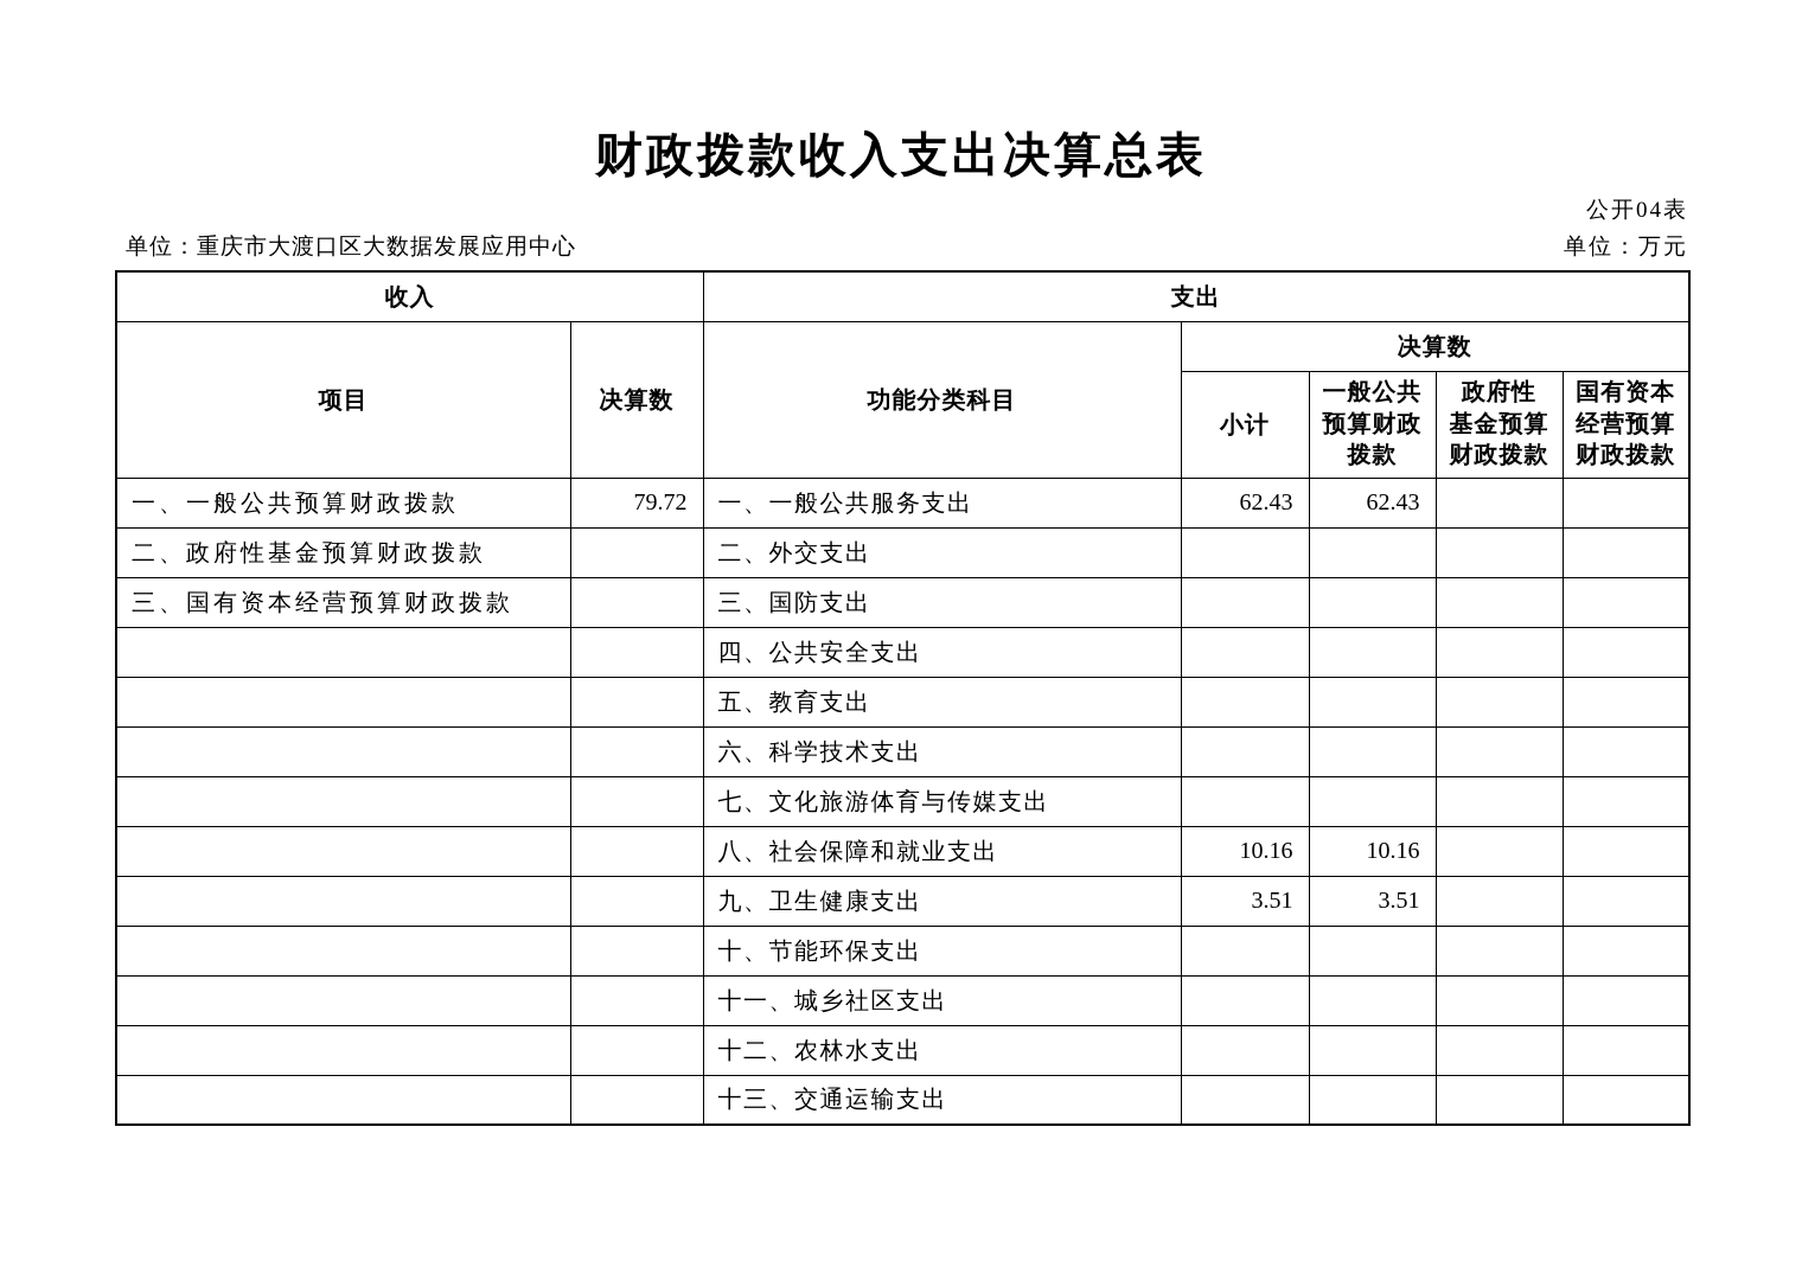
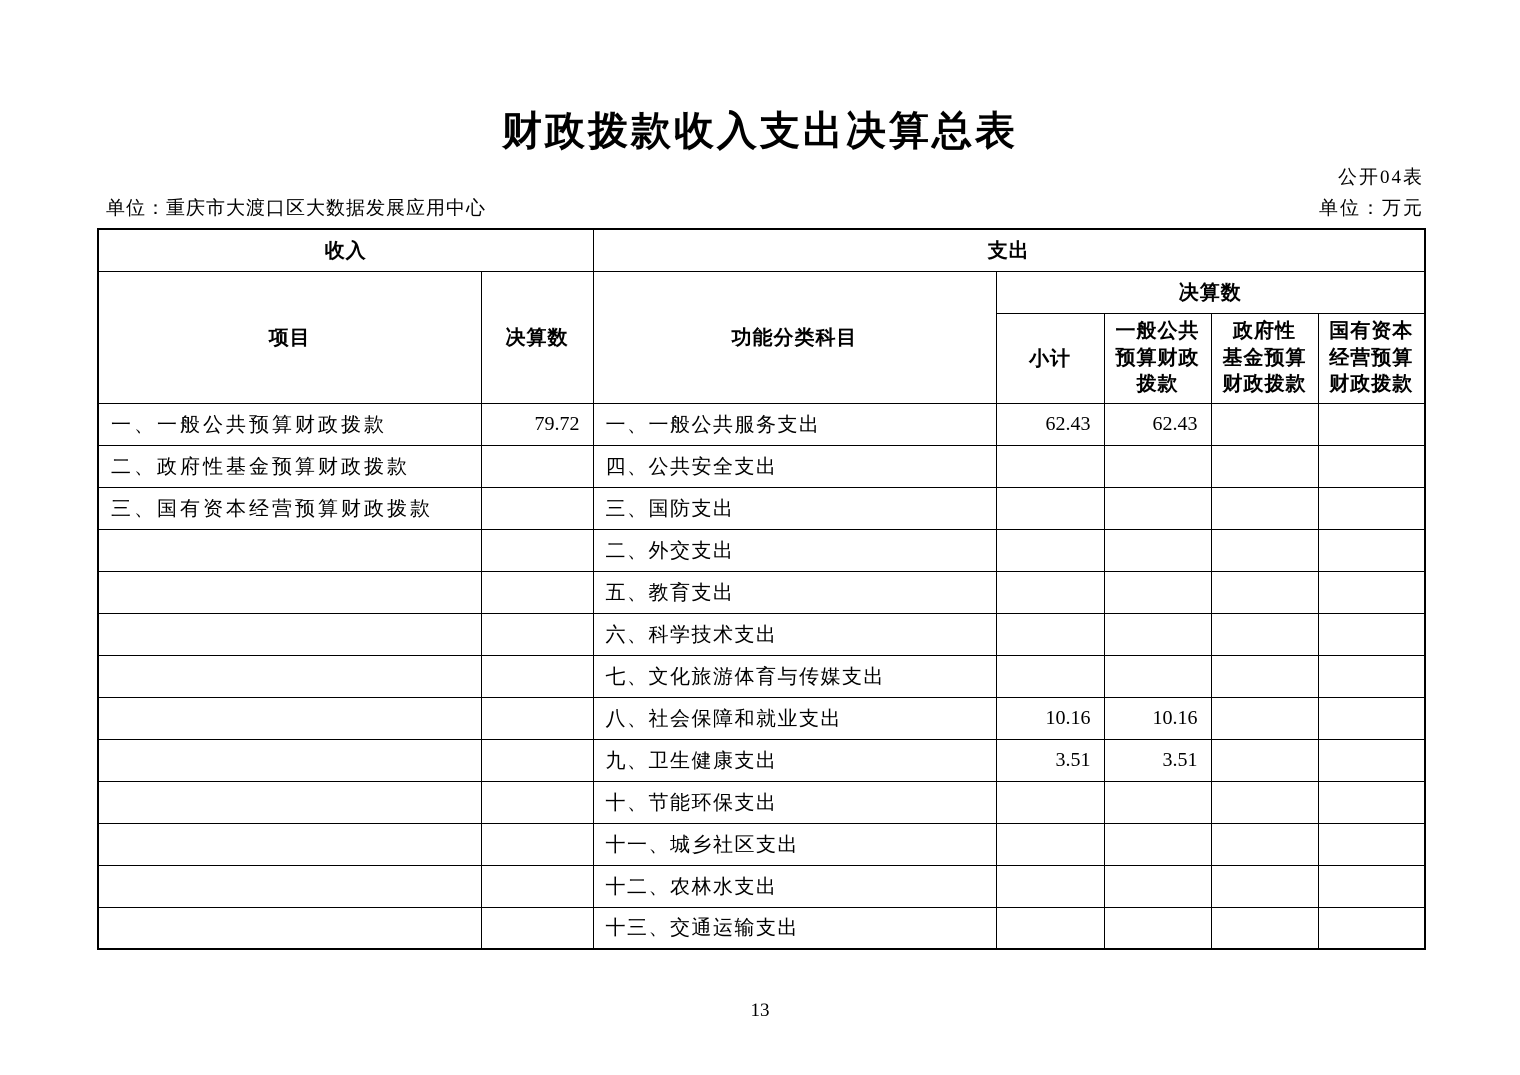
  财政拨款收入支出决算总表
  公开04表
  单位：重庆市大渡口区大数据发展应用中心
  单位：万元
  收入	支出
  项目	决算数	功能分类科目	决算数
  小计	一般公共 预算财政 拨款	政府性 基金预算 财政拨款	国有资本 经营预算 财政拨款
  一、一般公共预算财政拨款	79.72	一、一般公共服务支出	62.43	62.43
- 二、政府性基金预算财政拨款		二、外交支出
+ 二、政府性基金预算财政拨款		四、公共安全支出
  三、国有资本经营预算财政拨款		三、国防支出
- 		四、公共安全支出
+ 		二、外交支出
  		五、教育支出
  		六、科学技术支出
  		七、文化旅游体育与传媒支出
  		八、社会保障和就业支出	10.16	10.16
  		九、卫生健康支出	3.51	3.51
  		十、节能环保支出
  		十一、城乡社区支出
  		十二、农林水支出
  		十三、交通运输支出
+ 13
